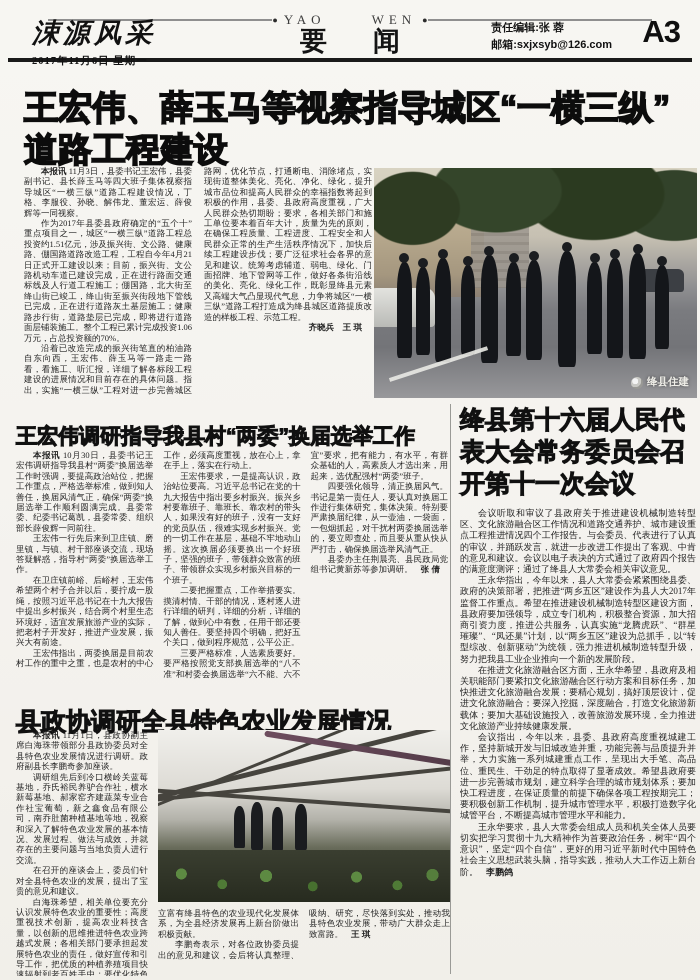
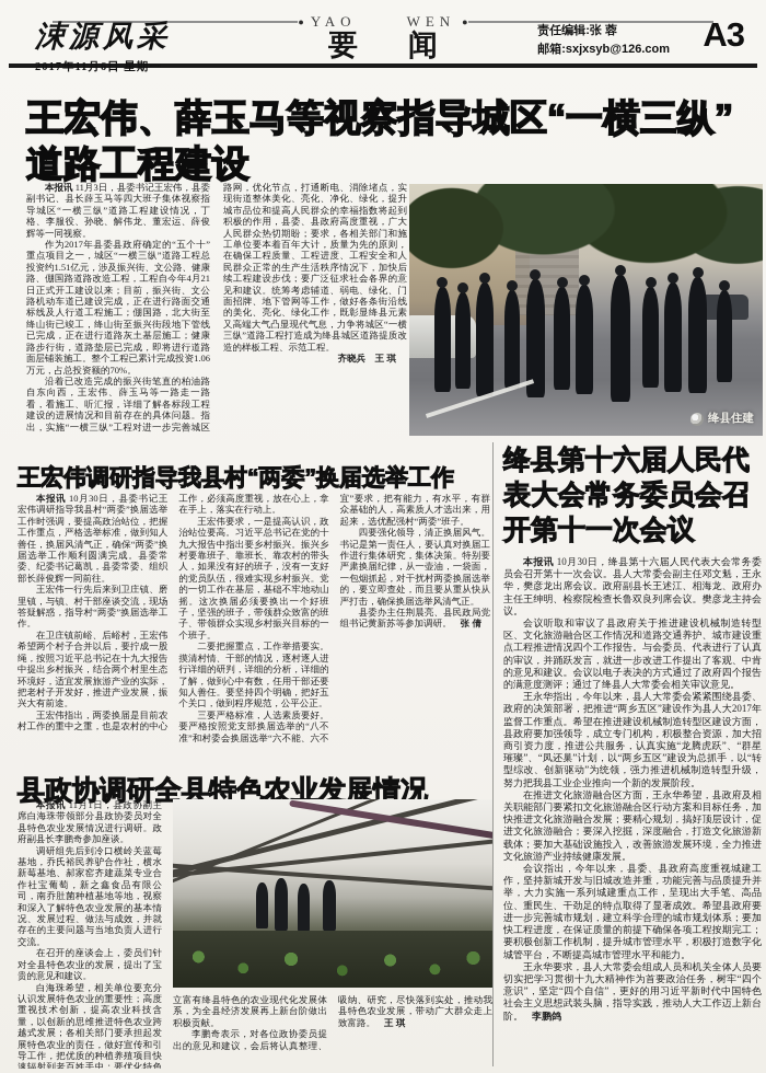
  ●
  YAO
  WEN
  ●
  涑源风采
  2017年11月6日 星期一
  要 闻
  责任编辑:张 蓉
  邮箱:sxjxsyb@126.com
  A3
  王宏伟、薛玉马等视察指导城区“一横三纵”道路工程建设
  本报讯 11月3日，县委书记王宏伟，县委副书记、县长薛玉马等四大班子集体视察指导城区“一横三纵”道路工程建设情况，丁格、李服役、孙晓、解伟龙、董宏运、薛俊辉等一同视察。
  作为2017年县委县政府确定的“五个十”重点项目之一，城区“一横三纵”道路工程总投资约1.51亿元，涉及振兴街、文公路、健康路、倗国路道路改造工程，工程自今年4月21日正式开工建设以来；目前，振兴街、文公路机动车道已建设完成，正在进行路面交通标线及人行道工程施工；倗国路，北大街至绛山街已竣工，绛山街至振兴街段地下管线已完成，正在进行道路灰土基层施工；健康路步行街，道路垫层已完成，即将进行道路面层铺装施工。整个工程已累计完成投资1.06万元，占总投资额的70%。
  沿着已改造完成的振兴街笔直的柏油路自东向西，王宏伟、薛玉马等一路走一路看，看施工、听汇报，详细了解各标段工程建设的进展情况和目前存在的具体问题。指出，实施“一横三纵”工程对进一步完善城区路网，优化节点，打通断电、消除堵点，实现街道整体美化、亮化、净化、绿化，提升城市品位和提高人民群众的幸福指数将起到积极的作用，县委、县政府高度重视，广大人民群众热切期盼；要求，各相关部门和施工单位要本着百年大计，质量为先的原则，在确保工程质量、工程进度、工程安全和人民群众正常的生产生活秩序情况下，加快后续工程建设步伐；要广泛征求社会各界的意见和建议。统筹考虑辅道、弱电、绿化、门面招牌、地下管网等工作，做好各条街沿线的美化、亮化、绿化工作，既彰显绛县元素又高端大气凸显现代气息，力争将城区“一横三纵”道路工程打造成为绛县城区道路提质改造的样板工程、示范工程。
  齐晓兵 王 琪
  绛县住建
  王宏伟调研指导我县村“两委”换届选举工作
  本报讯 10月30日，县委书记王宏伟调研指导我县村“两委”换届选举工作时强调，要提高政治站位，把握工作重点，严格选举标准，做到知人善任，换届风清气正，确保“两委”换届选举工作顺利圆满完成。县委常委、纪委书记葛凯，县委常委、组织部长薛俊辉一同前往。
  王宏伟一行先后来到卫庄镇、磨里镇，与镇、村干部座谈交流，现场答疑解惑，指导村“两委”换届选举工作。
  在卫庄镇前峪、后峪村，王宏伟希望两个村子合并以后，要拧成一股绳，按照习近平总书记在十九大报告中提出乡村振兴，结合两个村里生态环境好，适宜发展旅游产业的实际，把老村子开发好，推进产业发展，振兴大有前途。
  王宏伟指出，两委换届是目前农村工作的重中之重，也是农村的中心工作，必须高度重视，放在心上，拿在手上，落实在行动上。
  王宏伟要求，一是提高认识，政治站位要高。习近平总书记在党的十九大报告中指出要乡村振兴。振兴乡村要靠班子、靠班长、靠农村的带头人，如果没有好的班子，没有一支好的党员队伍，很难实现乡村振兴。党的一切工作在基层，基础不牢地动山摇。这次换届必须要换出一个好班子，坚强的班子，带领群众致富的班子、带领群众实现乡村振兴目标的一个班子。
  二要把握重点，工作举措要实。摸清村情、干部的情况，逐村逐人进行详细的研判，详细的分析，详细的了解，做到心中有数，任用干部还要知人善任。要坚持四个明确，把好五个关口，做到程序规范，公平公正。
  三要严格标准，人选素质要好。要严格按照党支部换届选举的“八不准”和村委会换届选举“六不能、六不宜”要求，把有能力，有水平，有群众基础的人，高素质人才选出来，用起来，选优配强村“两委”班子。
  四要强化领导，清正换届风气。书记是第一责任人，要认真对换届工作进行集体研究，集体决策。特别要严肃换届纪律，从一壶油，一袋面，一包烟抓起，对干扰村两委换届选举的，要立即查处，而且要从重从快从严打击，确保换届选举风清气正。
  县委办主任荆晨亮、县民政局党组书记黄新苏等参加调研。 张 倩
  绛县第十六届人民代表大会常务委员会召开第十一次会议
+ 本报讯 10月30日，绛县第十六届人民代表大会常务委员会召开第十一次会议。县人大常委会副主任邓文魁，王永华，樊彦龙出席会议。政府副县长王述江、相海龙、政府办主任王绅明、检察院检查长鲁双良列席会议。樊彦龙主持会议。
  会议听取和审议了县政府关于推进建设机械制造转型区、文化旅游融合区工作情况和道路交通养护、城市建设重点工程推进情况四个工作报告。与会委员、代表进行了认真的审议，并踊跃发言，就进一步改进工作提出了客观、中肯的意见和建议。会议以电子表决的方式通过了政府四个报告的满意度测评；通过了绛县人大常委会相关审议意见。
  王永华指出，今年以来，县人大常委会紧紧围绕县委、政府的决策部署，把推进“两乡五区”建设作为县人大2017年监督工作重点。希望在推进建设机械制造转型区建设方面，县政府要加强领导，成立专门机构，积极整合资源，加大招商引资力度，推进公共服务，认真实施“龙腾虎跃”、“群星璀璨”、“凤还巢”计划，以“两乡五区”建设为总抓手，以“转型综改、创新驱动”为统领，强力推进机械制造转型升级，努力把我县工业企业推向一个新的发展阶段。
  在推进文化旅游融合区方面，王永华希望，县政府及相关职能部门要紧扣文化旅游融合区行动方案和目标任务，加快推进文化旅游融合发展；要精心规划，搞好顶层设计，促进文化旅游融合；要深入挖掘，深度融合，打造文化旅游新载体；要加大基础设施投入，改善旅游发展环境，全力推进文化旅游产业持续健康发展。
  会议指出，今年以来，县委、县政府高度重视城建工作，坚持新城开发与旧城改造并重，功能完善与品质提升并举，大力实施一系列城建重点工作，呈现出大手笔、高品位、重民生、干劲足的特点取得了显著成效。希望县政府要进一步完善城市规划，建立科学合理的城市规划体系；要加快工程进度，在保证质量的前提下确保各项工程按期完工；要积极创新工作机制，提升城市管理水平，积极打造数字化城管平台，不断提高城市管理水平和能力。
  王永华要求，县人大常委会组成人员和机关全体人员要切实把学习贯彻十九大精神作为首要政治任务，树牢“四个意识”，坚定“四个自信”，更好的用习近平新时代中国特色社会主义思想武装头脑，指导实践，推动人大工作迈上新台阶。 李鹏鸽
  县政协调研全县特色农业发展情况
  本报讯 11月1日，县政协副主席白海珠带领部分县政协委员对全县特色农业发展情况进行调研。政府副县长李鹏奇参加座谈。
  调研组先后到冷口横岭关蓝莓基地，乔氏裕民养驴合作社，横水新莓基地、郝家窑齐建蔬菜专业合作社宝葡萄，新之鑫食品有限公司，南乔肚菌种植基地等地，视察和深入了解特色农业发展的基本情况、发展过程、做法与成效，并就存在的主要问题与当地负责人进行交流。
  在召开的座谈会上，委员们针对全县特色农业的发展，提出了宝贵的意见和建议。
  白海珠希望，相关单位要充分认识发展特色农业的重要性；高度重视技术创新，提高农业科技含量，以创新的思维推进特色农业跨越式发展；各相关部门要承担起发展特色农业的责任，做好宣传和引导工作，把优质的种植养殖项目快速辐射到老百姓手中；要优化特色
  立富有绛县特色的农业现代化发展体系，为全县经济发展再上新台阶做出积极贡献。
  李鹏奇表示，对各位政协委员提出的意见和建议，会后将认真整理、吸纳、研究，尽快落到实处，推动我县特色农业发展，带动广大群众走上致富路。 王 琪
